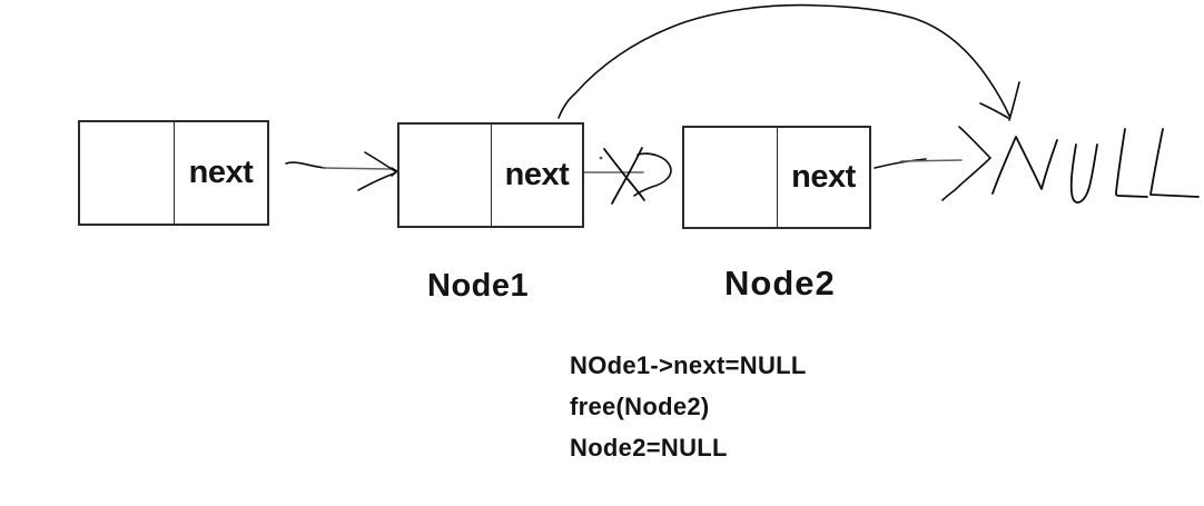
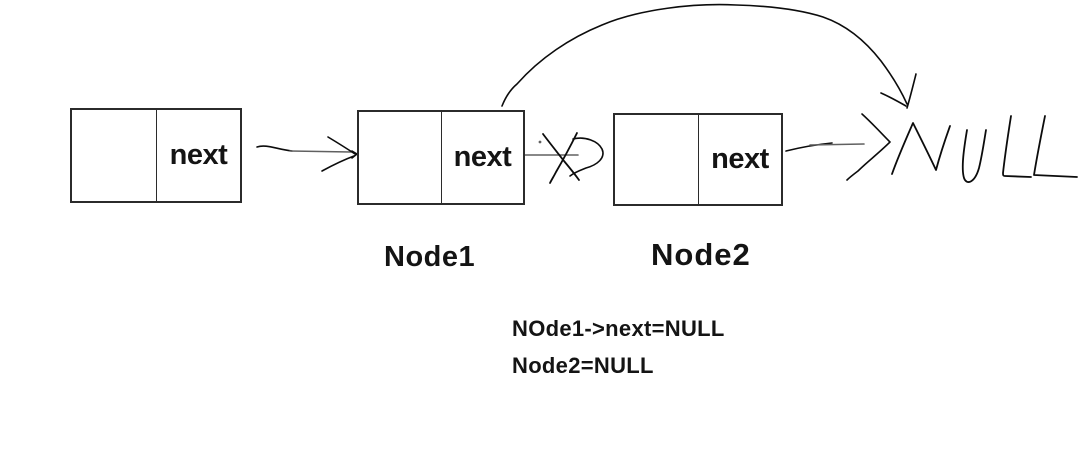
  next
  next
  next
  Node1
  Node2
  NOde1->next=NULL
- free(Node2)
  Node2=NULL
